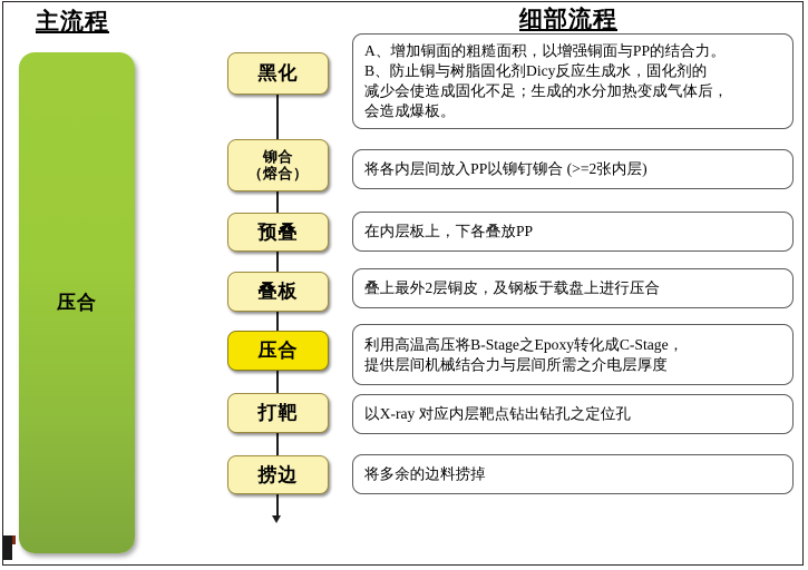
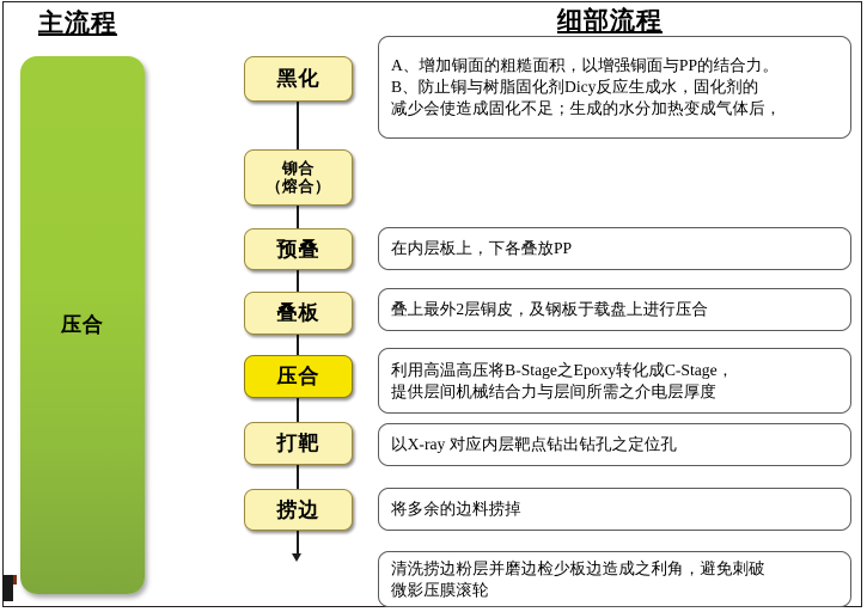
  主流程
  细部流程
  压合
  黑化
  铆合
  （熔合）
  预叠
  叠板
  压合
  打靶
  捞边
  A、增加铜面的粗糙面积，以增强铜面与PP的结合力。
  B、防止铜与树脂固化剂Dicy反应生成水，固化剂的
  减少会使造成固化不足；生成的水分加热变成气体后，
- 会造成爆板。
- 将各内层间放入PP以铆钉铆合 (>=2张内层)
  在内层板上，下各叠放PP
  叠上最外2层铜皮，及钢板于载盘上进行压合
  利用高温高压将B-Stage之Epoxy转化成C-Stage，
  提供层间机械结合力与层间所需之介电层厚度
  以X-ray 对应内层靶点钻出钻孔之定位孔
  将多余的边料捞掉
+ 清洗捞边粉层并磨边检少板边造成之利角，避免刺破
+ 微影压膜滚轮
